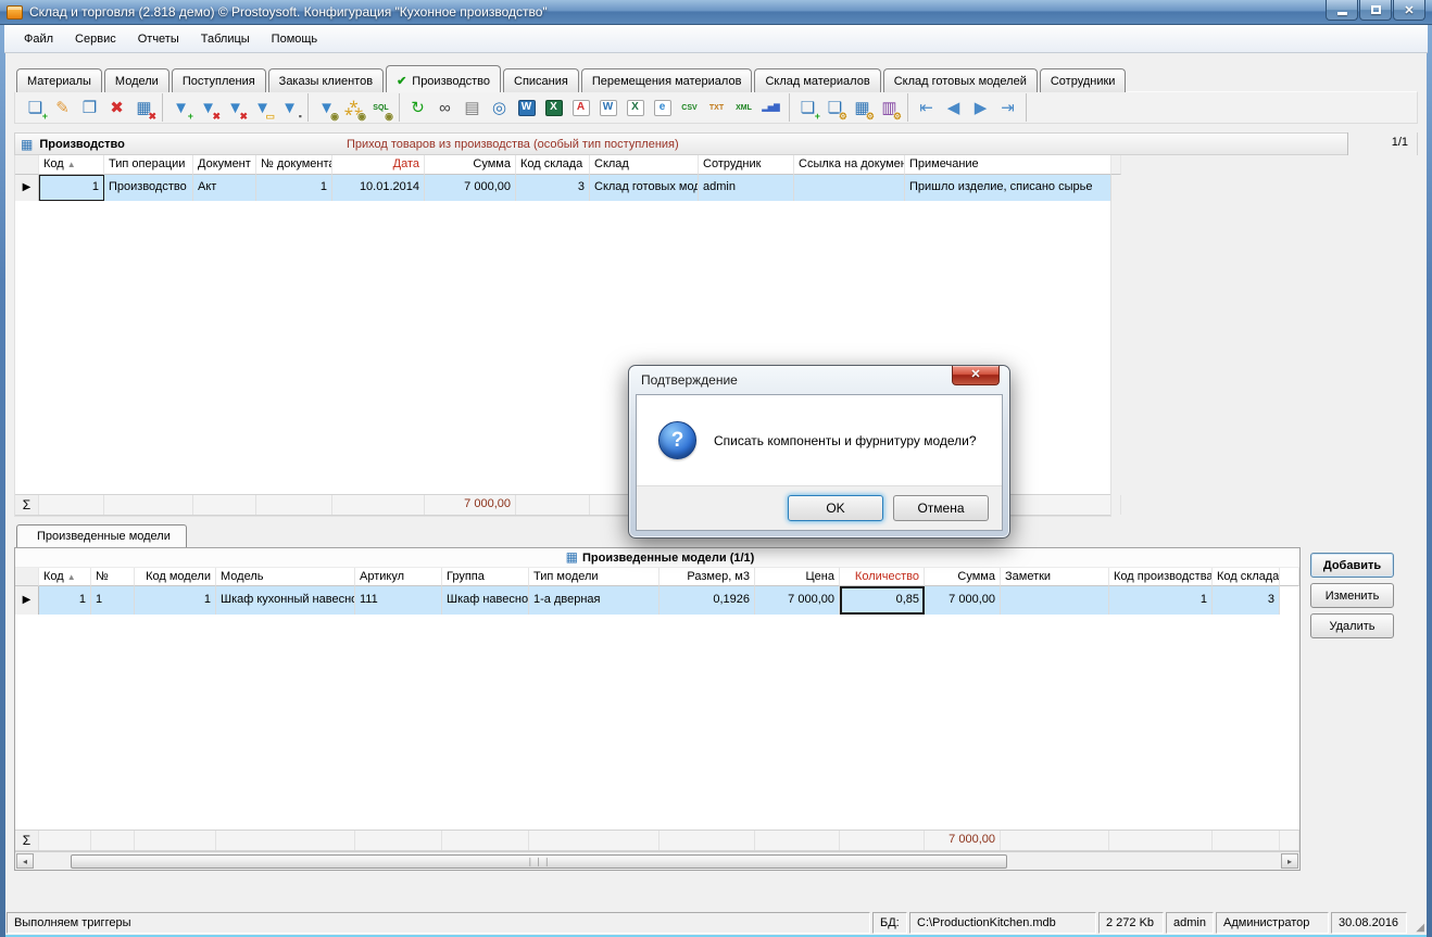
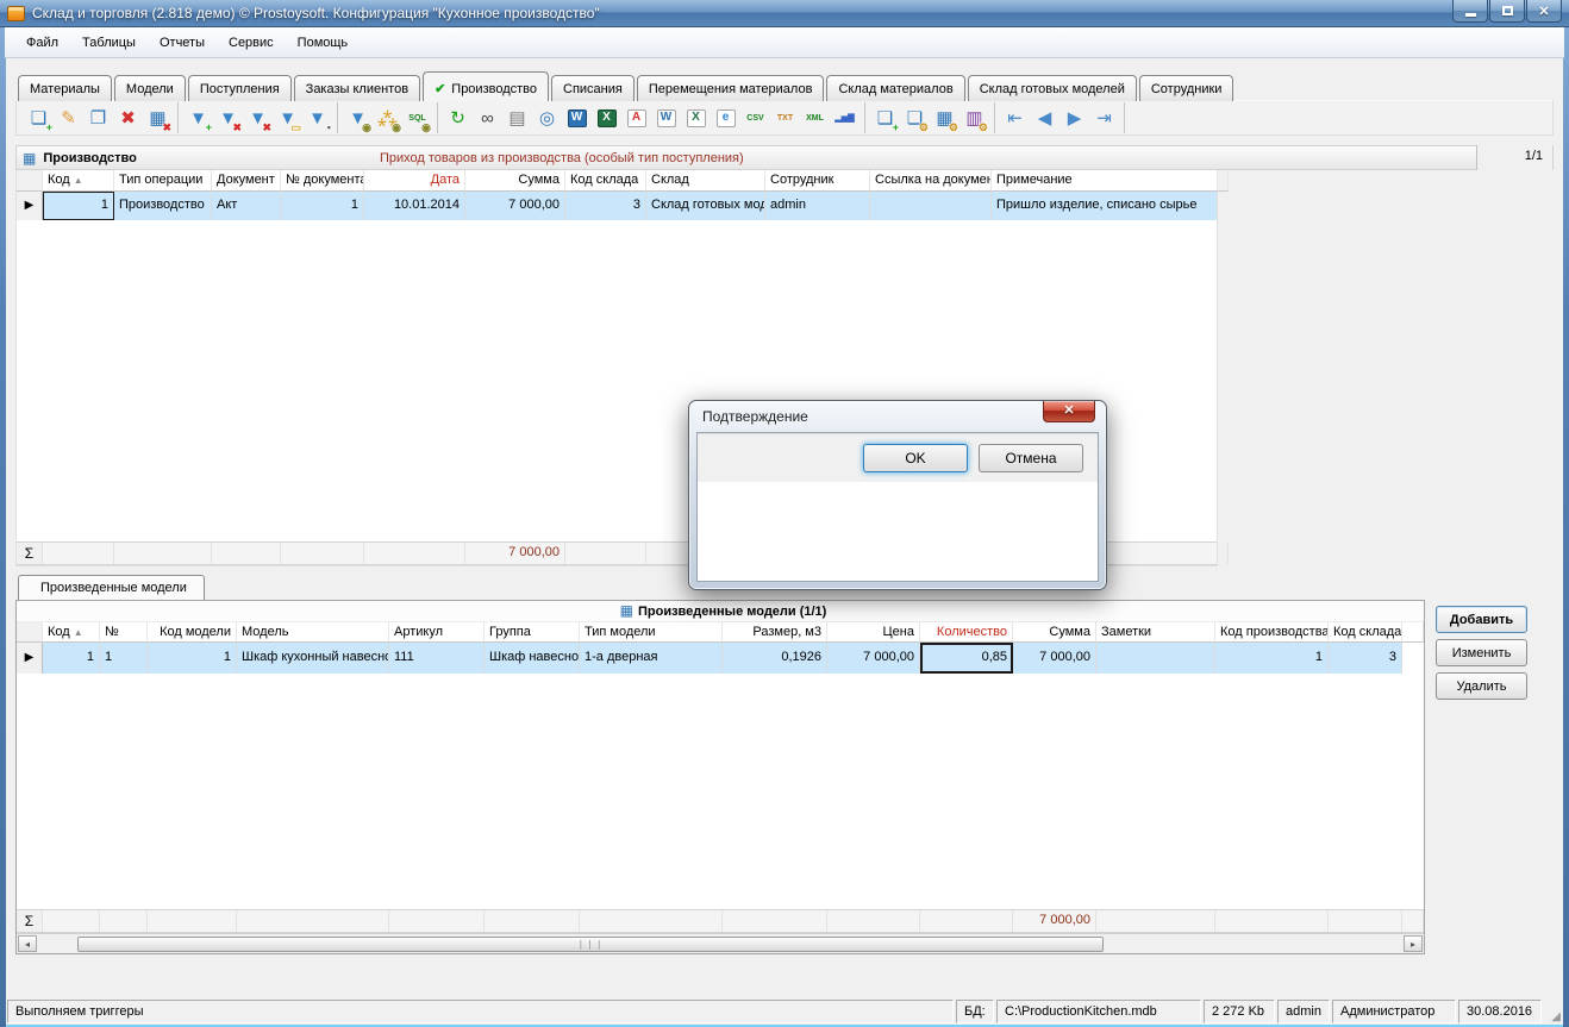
  Склад и торговля (2.818 демо) © Prostoysoft. Конфигурация "Кухонное производство"
  ✕
  Файл
- Сервис
+ Таблицы
  Отчеты
- Таблицы
+ Сервис
  Помощь
  Материалы
  Модели
  Поступления
  Заказы клиентов
  ✔
  Производство
  Списания
  Перемещения материалов
  Склад материалов
  Склад готовых моделей
  Сотрудники
  ❏
  +
  ✎
  ❐
  ✖
  ▦
  ✖
  ▼
  +
  ▼
  ✖
  ▼
  ✖
  ▼
  ▭
  ▼
  ▪
  ▼
  ◉
  ⁂
  ◉
  ◉
  ↻
  ∞
  ▤
  ◎
  W
  X
  A
  W
  X
  e
  ❏
  +
  ❏
  ⚙
  ▦
  ⚙
  ▥
  ⚙
  ⇤
  ◀
  ▶
  ⇥
  ▦
  Производство
  Приход товаров из производства (особый тип поступления)
  1/1
  Код ▲
  Тип операции
  Документ
  № документа
  Дата
  Сумма
  Код склада
  Склад
  Сотрудник
  Ссылка на докумен
  Примечание
  ▶
  1
  Производство
  Акт
  1
  10.01.2014
  7 000,00
  3
  Склад готовых мод
  admin
  Пришло изделие, списано сырье
  Σ
  7 000,00
  Произведенные модели
  ▦ Произведенные модели (1/1)
  Код ▲
  №
  Код модели
  Модель
  Артикул
  Группа
  Тип модели
  Размер, м3
  Цена
  Количество
  Сумма
  Заметки
  Код производства
  Код склада
  ▶
  1
  1
  1
  Шкаф кухонный навесн
  111
  Шкаф навесно
  1-а дверная
  0,1926
  7 000,00
  0,85
  7 000,00
  1
  3
  Σ
  7 000,00
  ◂
  ❘❘❘
  ▸
  Добавить
  Изменить
  Удалить
  Выполняем триггеры
  БД:
  C:\ProductionKitchen.mdb
  2 272 Kb
  admin
  Администратор
  30.08.2016
  ◢
  Подтверждение
  ✕
- ?
- Списать компоненты и фурнитуру модели?
  OK
  Отмена
